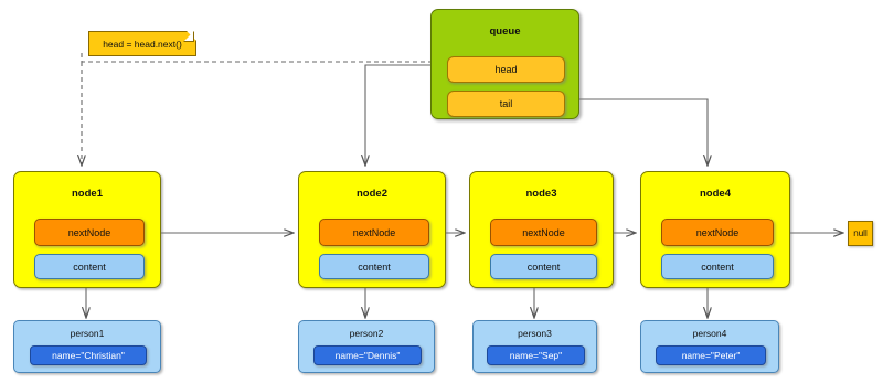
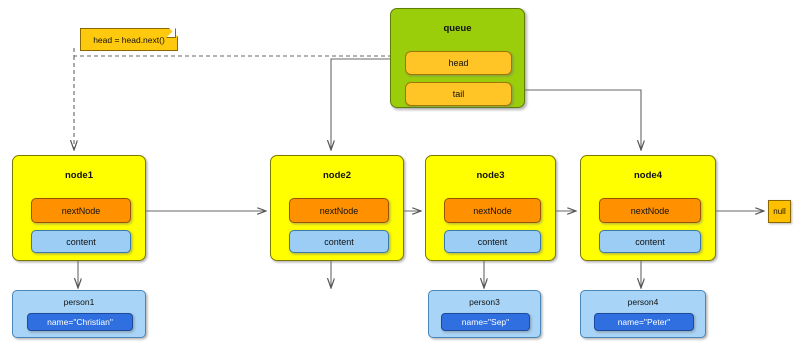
  head = head.next()
  queue
  head
  tail
  node1
  nextNode
  content
  node2
  nextNode
  content
  node3
  nextNode
  content
  node4
  nextNode
  content
  null
  person1
  name="Christian"
- person2
- name="Dennis"
  person3
  name="Sep"
  person4
  name="Peter"
